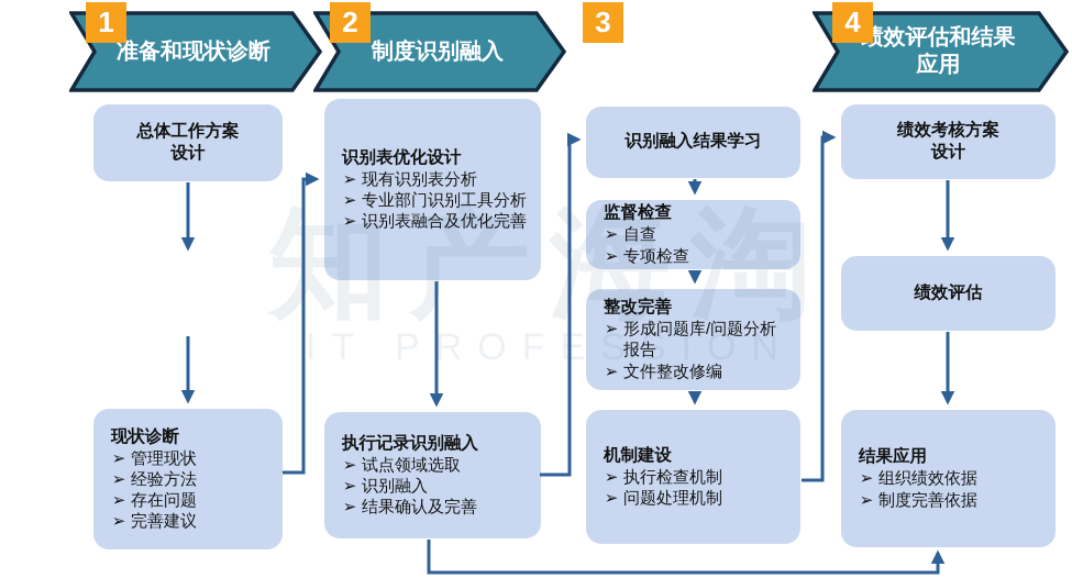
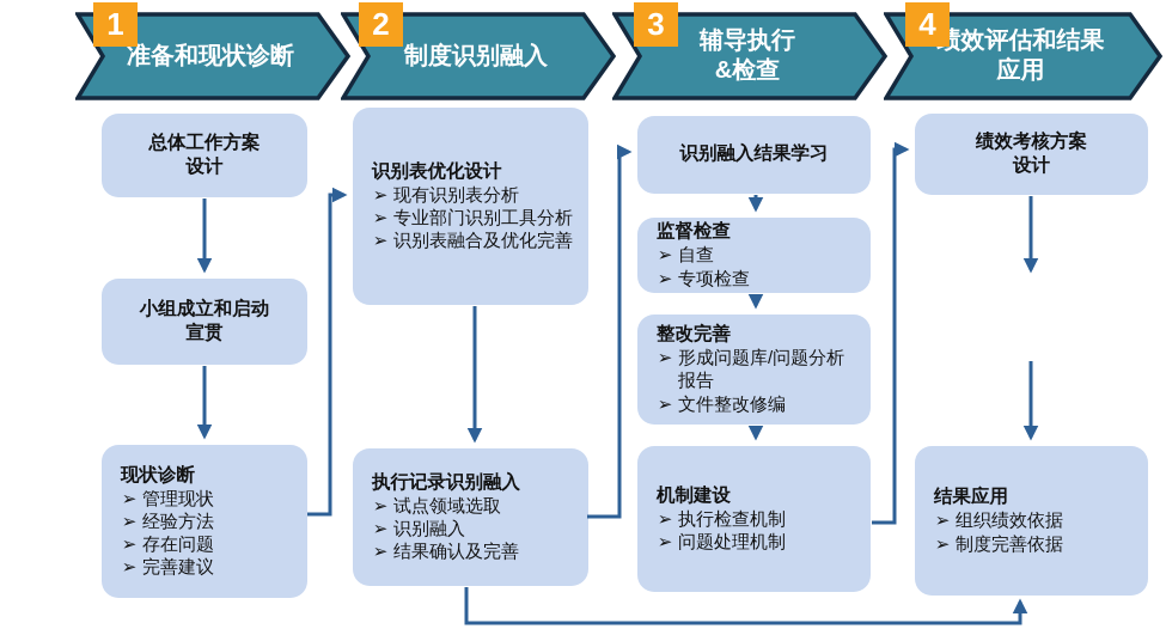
  准备和现状诊断
  制度识别融入
+ 辅导执行
+ &检查
  效评估和结果
  应用
  1
  2
  3
  4
  总体工作方案
  设计
+ 小组成立和启动
+ 宣贯
  现状诊断
  ➢
  管理现状
  ➢
  经验方法
  ➢
  存在问题
  ➢
  完善建议
  识别表优化设计
  ➢
  现有识别表分析
  ➢
  专业部门识别工具分析
  ➢
  识别表融合及优化完善
  执行记录识别融入
  ➢
  试点领域选取
  ➢
  识别融入
  ➢
  结果确认及完善
  识别融入结果学习
  监督检查
  ➢
  自查
  ➢
  专项检查
  整改完善
  ➢
  形成问题库/问题分析报告
  ➢
  文件整改修编
  机制建设
  ➢
  执行检查机制
  ➢
  问题处理机制
  绩效考核方案
  设计
- 绩效评估
  结果应用
  ➢
  组织绩效依据
  ➢
  制度完善依据
- 知产海淘
- IT PROFESSION
